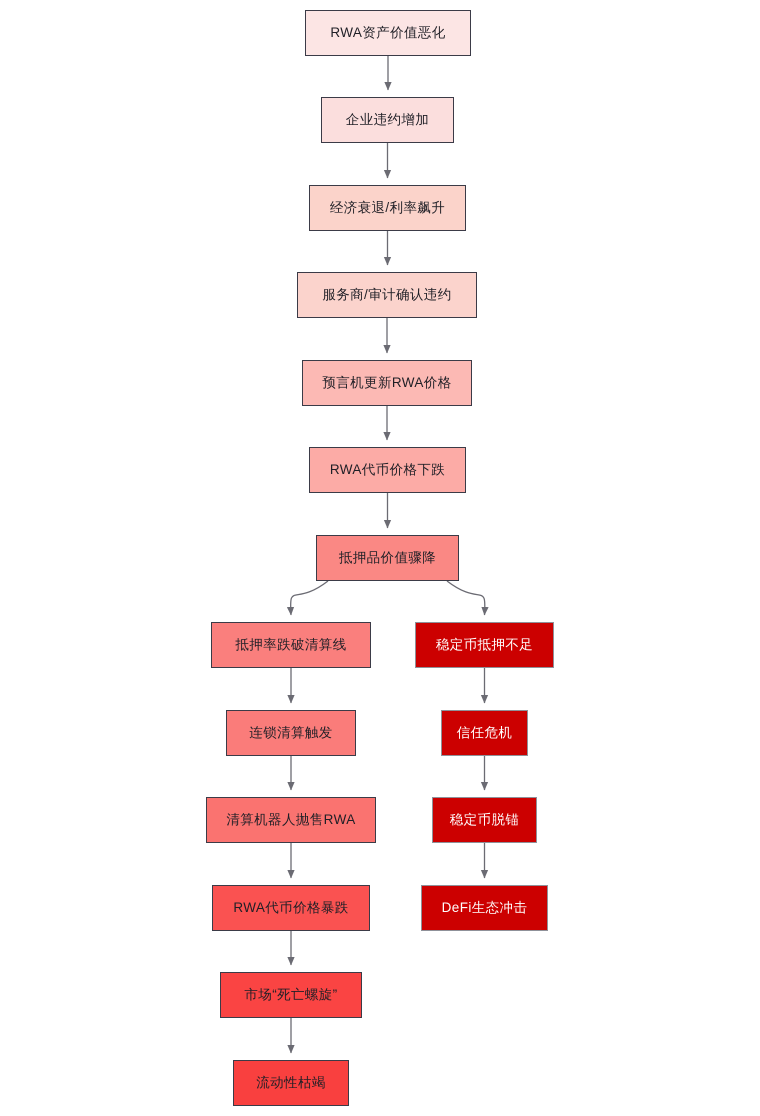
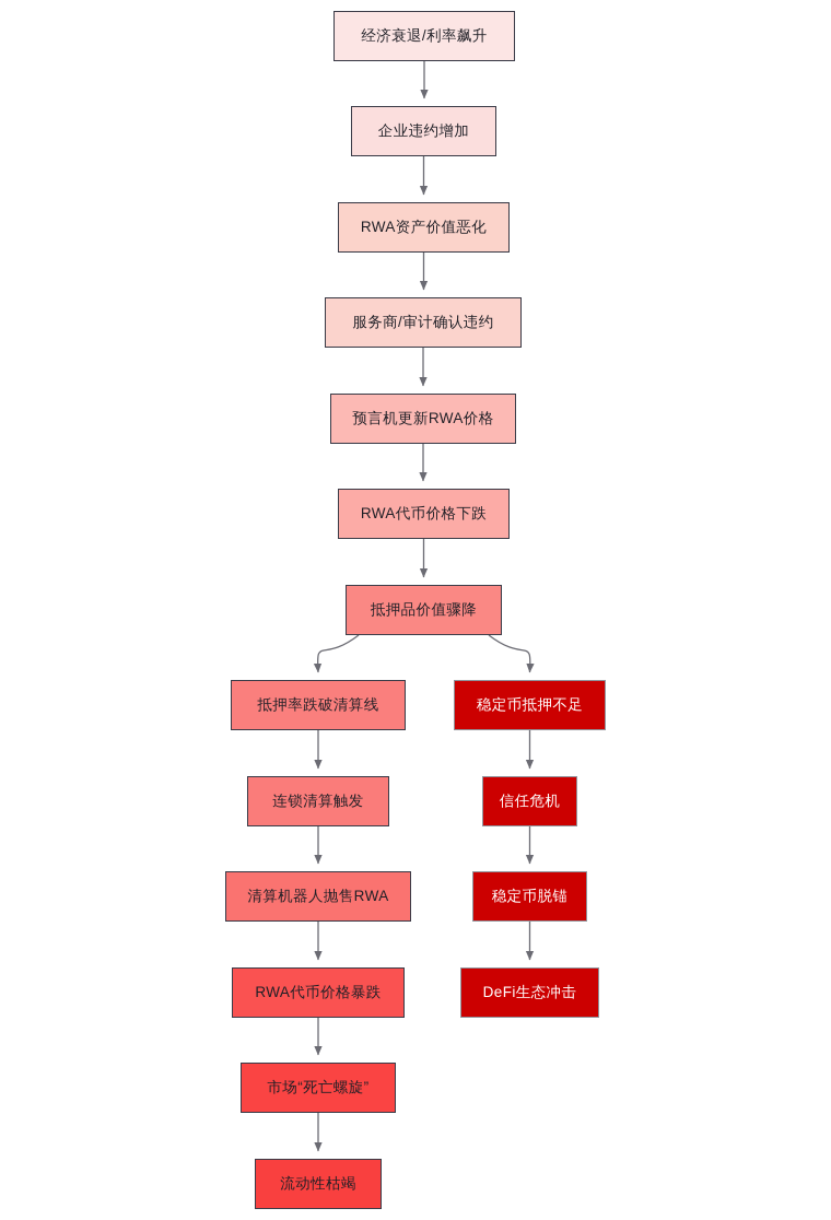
- RWA资产价值恶化
+ 经济衰退/利率飙升
  企业违约增加
- 经济衰退/利率飙升
+ RWA资产价值恶化
  服务商/审计确认违约
  预言机更新RWA价格
  RWA代币价格下跌
  抵押品价值骤降
  抵押率跌破清算线
  连锁清算触发
  清算机器人抛售RWA
  RWA代币价格暴跌
  市场“死亡螺旋”
  流动性枯竭
  稳定币抵押不足
  信任危机
  稳定币脱锚
  DeFi生态冲击
